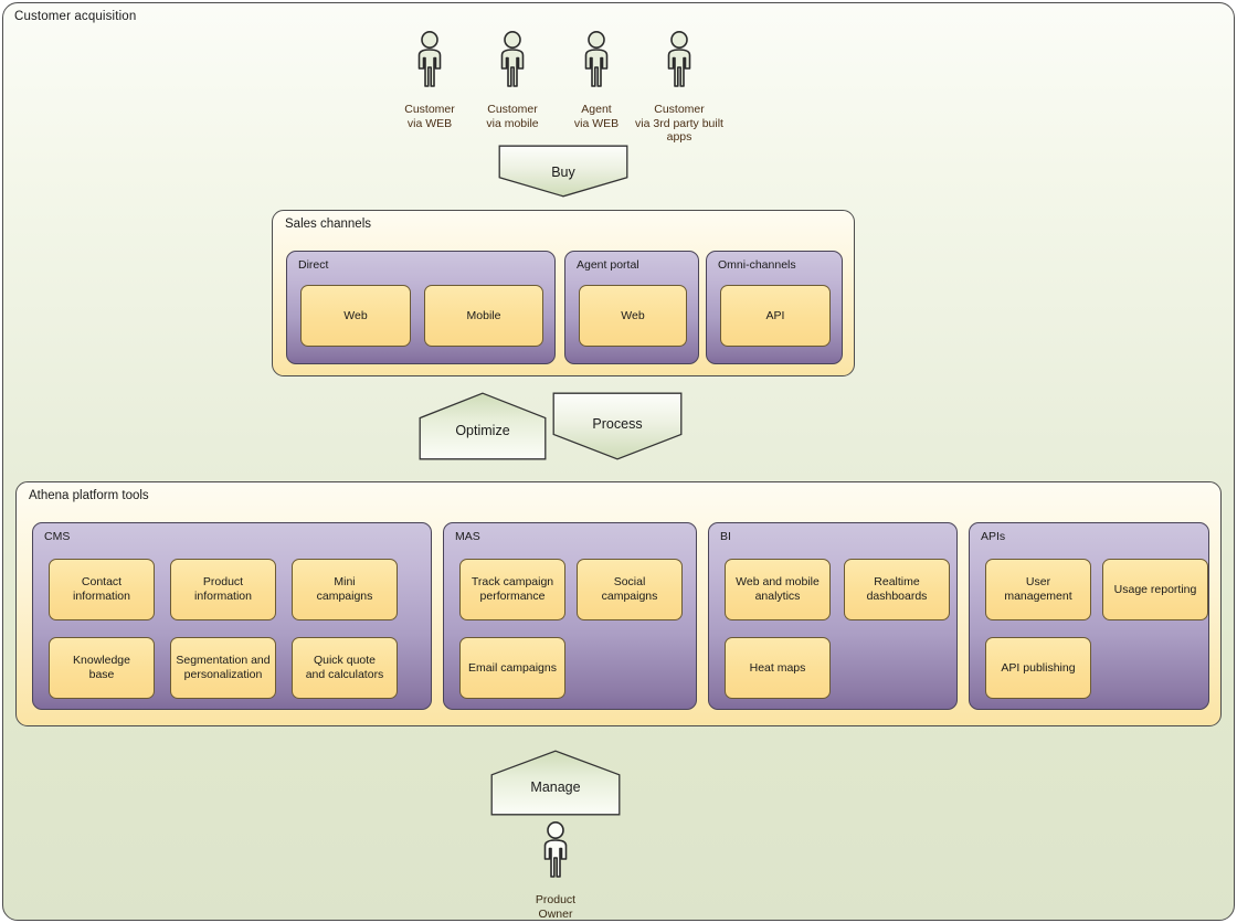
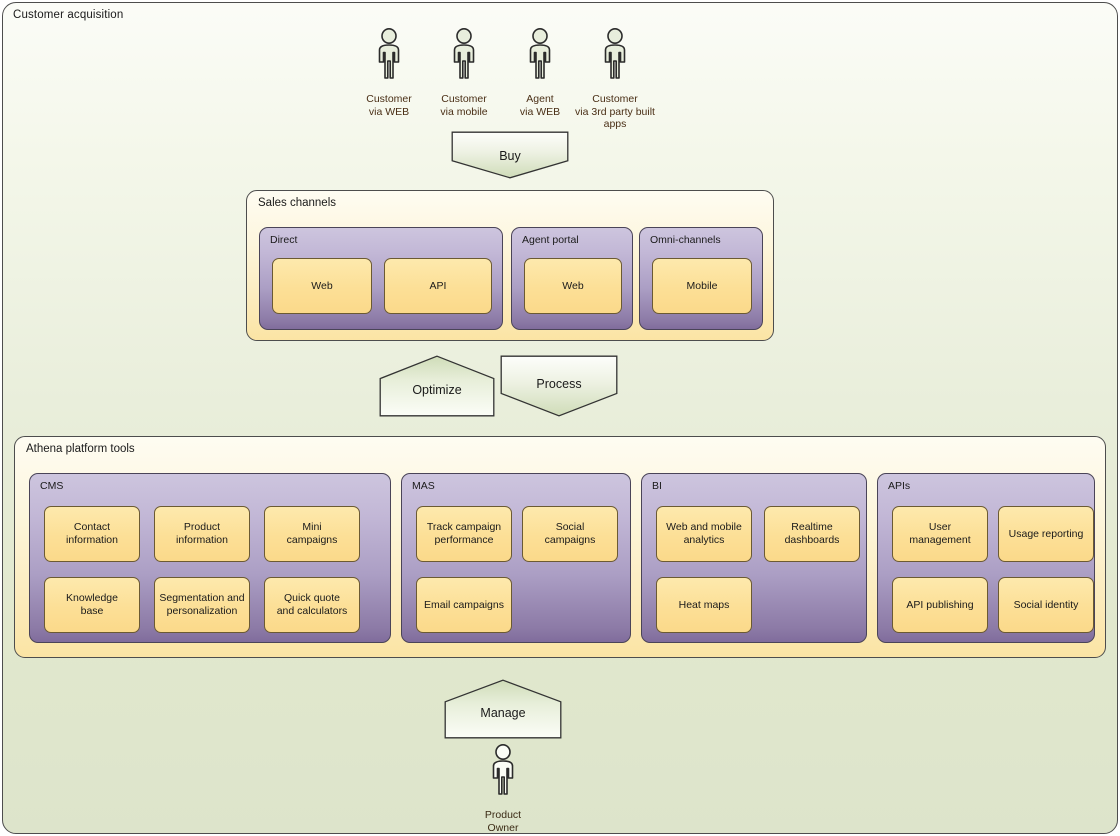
  Customer acquisition
  Customer
  via WEB
  Customer
  via mobile
  Agent
  via WEB
  Customer
  via 3rd party built
  apps
  Buy
  Optimize
  Process
  Manage
  Sales channels
  Direct
  Web
- Mobile
+ API
  Agent portal
  Web
  Omni-channels
- API
+ Mobile
  Athena platform tools
  CMS
  Contact
  information
  Product
  information
  Mini
  campaigns
  Knowledge
  base
  Segmentation and
  personalization
  Quick quote
  and calculators
  MAS
  Track campaign
  performance
  Social
  campaigns
  Email campaigns
  BI
  Web and mobile
  analytics
  Realtime
  dashboards
  Heat maps
  APIs
  User management
  Usage reporting
  API publishing
+ Social identity
  Product
  Owner
